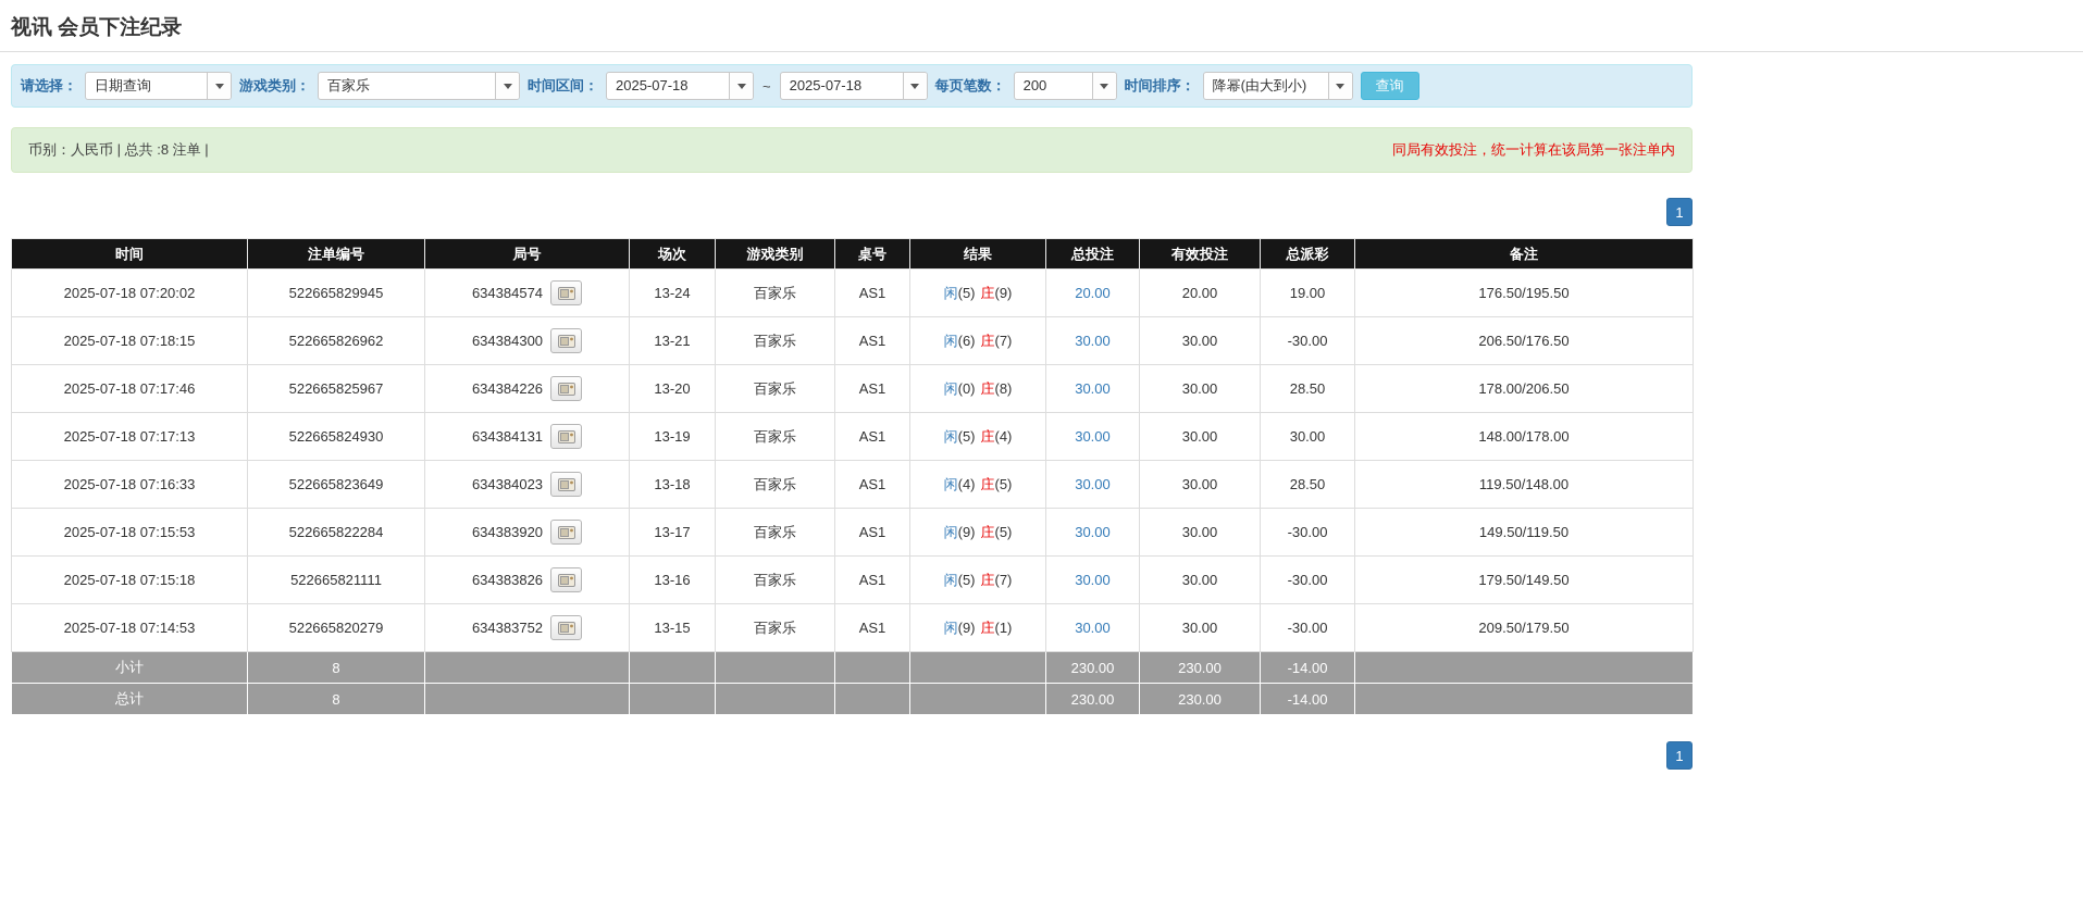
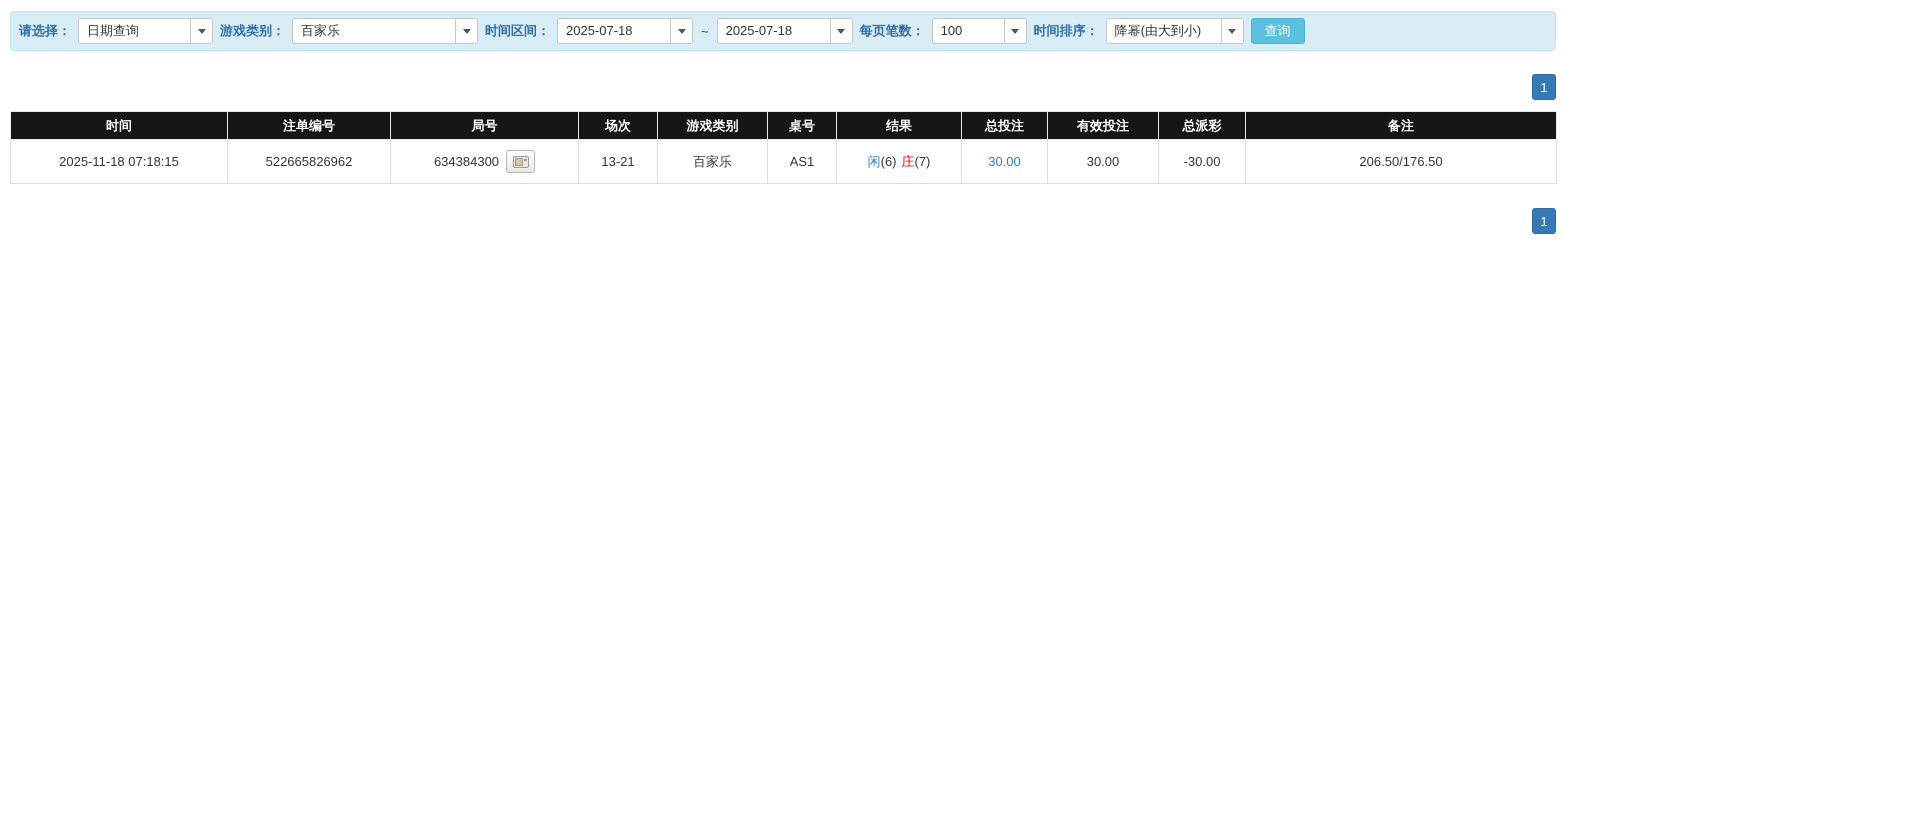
- 视讯 会员下注纪录
  请选择：
  日期查询
  游戏类别：
  百家乐
  时间区间：
  2025-07-18
  ~
  2025-07-18
  每页笔数：
- 200
+ 100
  时间排序：
  降幂(由大到小)
  查询
- 币别：人民币 | 总共 :8 注单 |
- 同局有效投注，统一计算在该局第一张注单内
  1
  时间	注单编号	局号	场次	游戏类别	桌号	结果	总投注	有效投注	总派彩	备注
- 2025-07-18 07:20:02	522665829945	634384574	13-24	百家乐	AS1	闲(5) 庄(9)	20.00	20.00	19.00	176.50/195.50
- 2025-07-18 07:18:15	522665826962	634384300	13-21	百家乐	AS1	闲(6) 庄(7)	30.00	30.00	-30.00	206.50/176.50
+ 2025-11-18 07:18:15	522665826962	634384300	13-21	百家乐	AS1	闲(6) 庄(7)	30.00	30.00	-30.00	206.50/176.50
- 2025-07-18 07:17:46	522665825967	634384226	13-20	百家乐	AS1	闲(0) 庄(8)	30.00	30.00	28.50	178.00/206.50
- 2025-07-18 07:17:13	522665824930	634384131	13-19	百家乐	AS1	闲(5) 庄(4)	30.00	30.00	30.00	148.00/178.00
- 2025-07-18 07:16:33	522665823649	634384023	13-18	百家乐	AS1	闲(4) 庄(5)	30.00	30.00	28.50	119.50/148.00
- 2025-07-18 07:15:53	522665822284	634383920	13-17	百家乐	AS1	闲(9) 庄(5)	30.00	30.00	-30.00	149.50/119.50
- 2025-07-18 07:15:18	522665821111	634383826	13-16	百家乐	AS1	闲(5) 庄(7)	30.00	30.00	-30.00	179.50/149.50
- 2025-07-18 07:14:53	522665820279	634383752	13-15	百家乐	AS1	闲(9) 庄(1)	30.00	30.00	-30.00	209.50/179.50
- 小计	8						230.00	230.00	-14.00
- 总计	8						230.00	230.00	-14.00
  1
